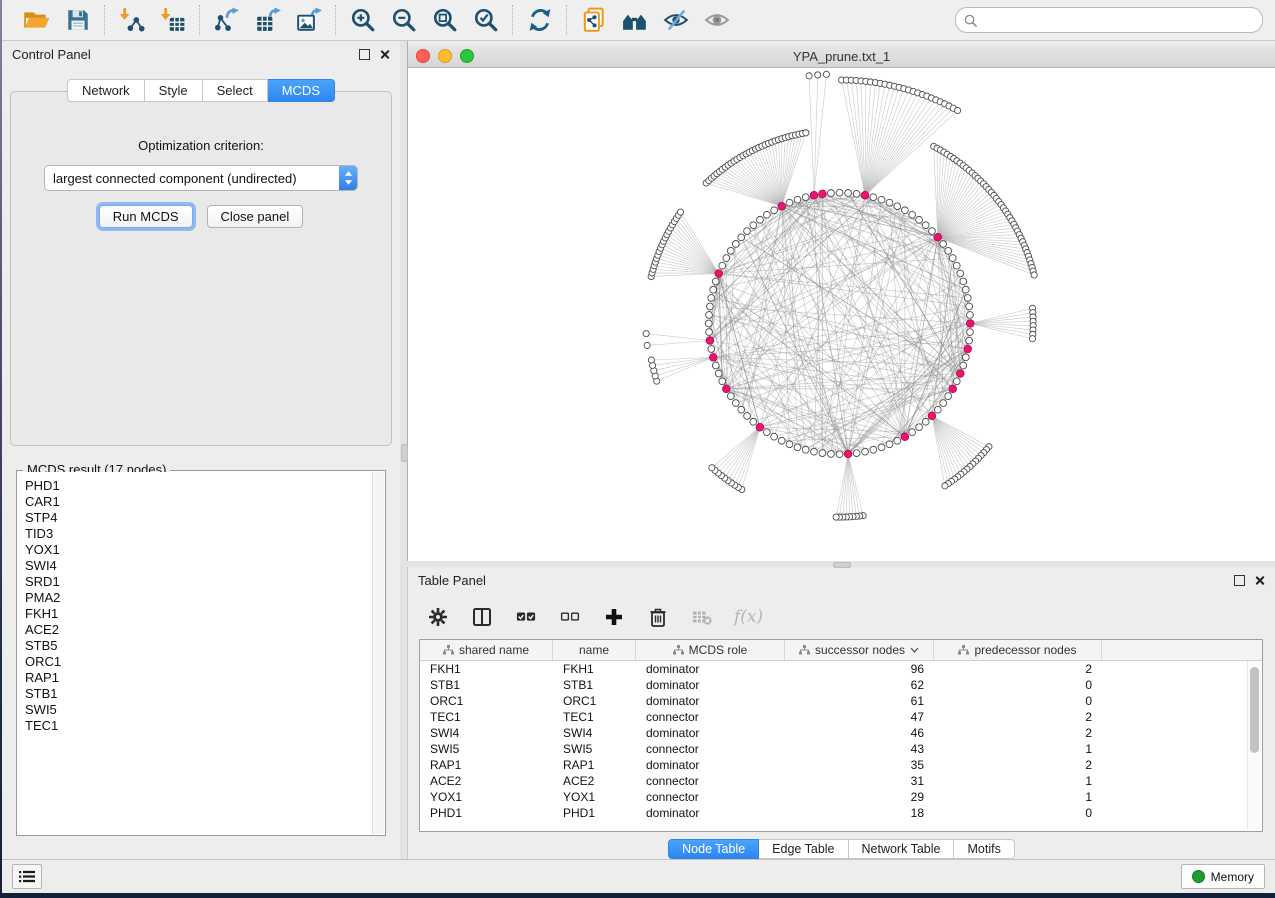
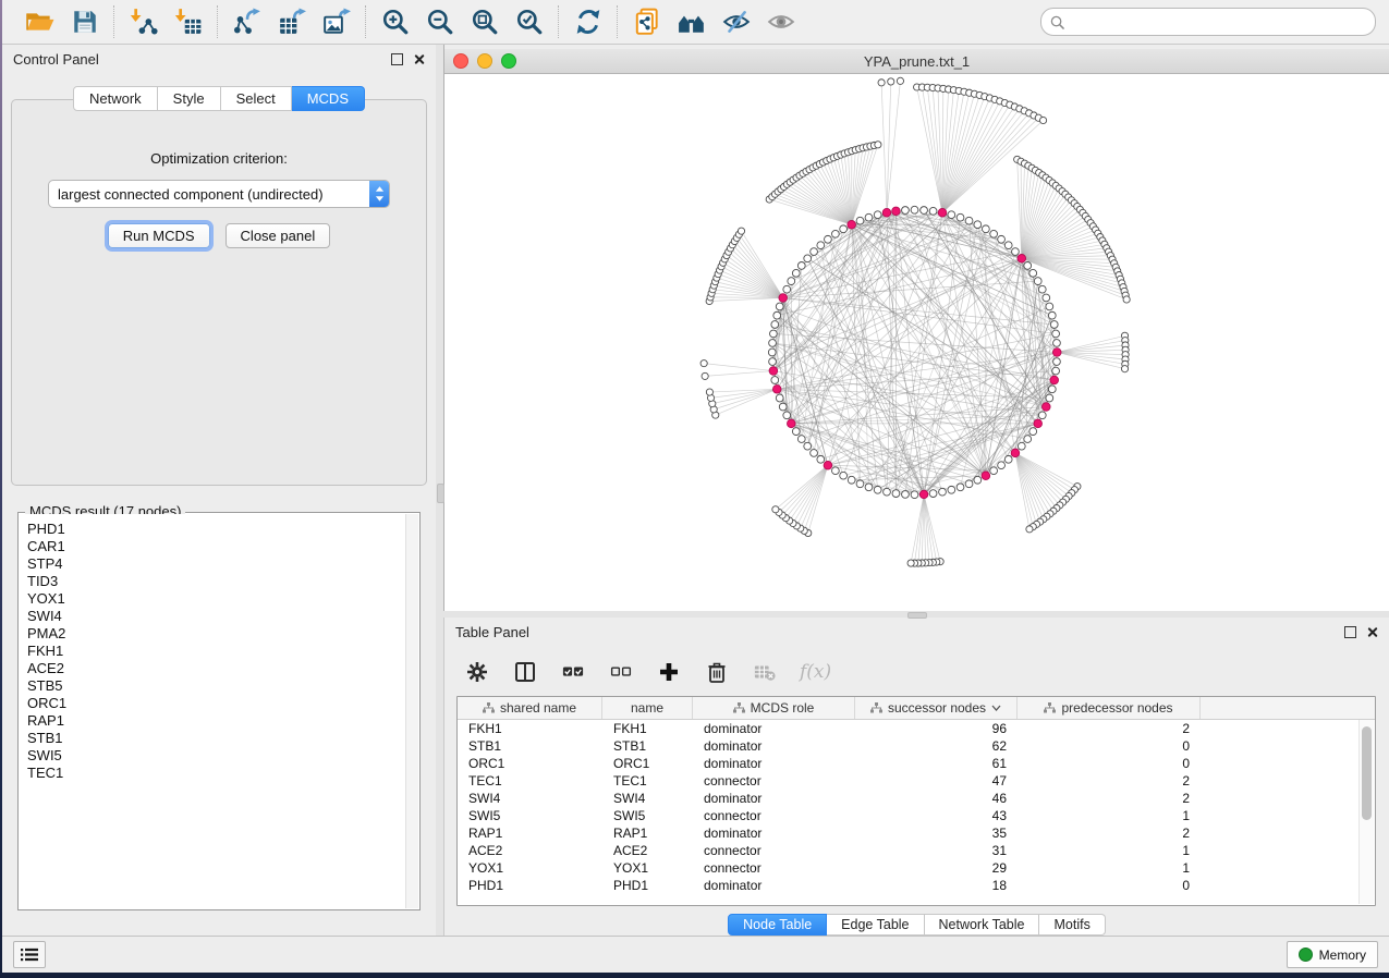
  Control Panel
  Network
  Style
  Select
  MCDS
  Optimization criterion:
  largest connected component (undirected)
  Run MCDS
  Close panel
  MCDS result (17 nodes)
  PHD1
  CAR1
  STP4
  TID3
  YOX1
  SWI4
- SRD1
  PMA2
  FKH1
  ACE2
  STB5
  ORC1
  RAP1
  STB1
  SWI5
  TEC1
  YPA_prune.txt_1
  Table Panel
  f(x)
  shared name
  name
  MCDS role
  successor nodes
  predecessor nodes
  FKH1
  FKH1
  dominator
  96
  2
  STB1
  STB1
  dominator
  62
  0
  ORC1
  ORC1
  dominator
  61
  0
  TEC1
  TEC1
  connector
  47
  2
  SWI4
  SWI4
  dominator
  46
  2
  SWI5
  SWI5
  connector
  43
  1
  RAP1
  RAP1
  dominator
  35
  2
  ACE2
  ACE2
  connector
  31
  1
  YOX1
  YOX1
  connector
  29
  1
  PHD1
  PHD1
  dominator
  18
  0
  Node Table
  Edge Table
  Network Table
  Motifs
  Memory
